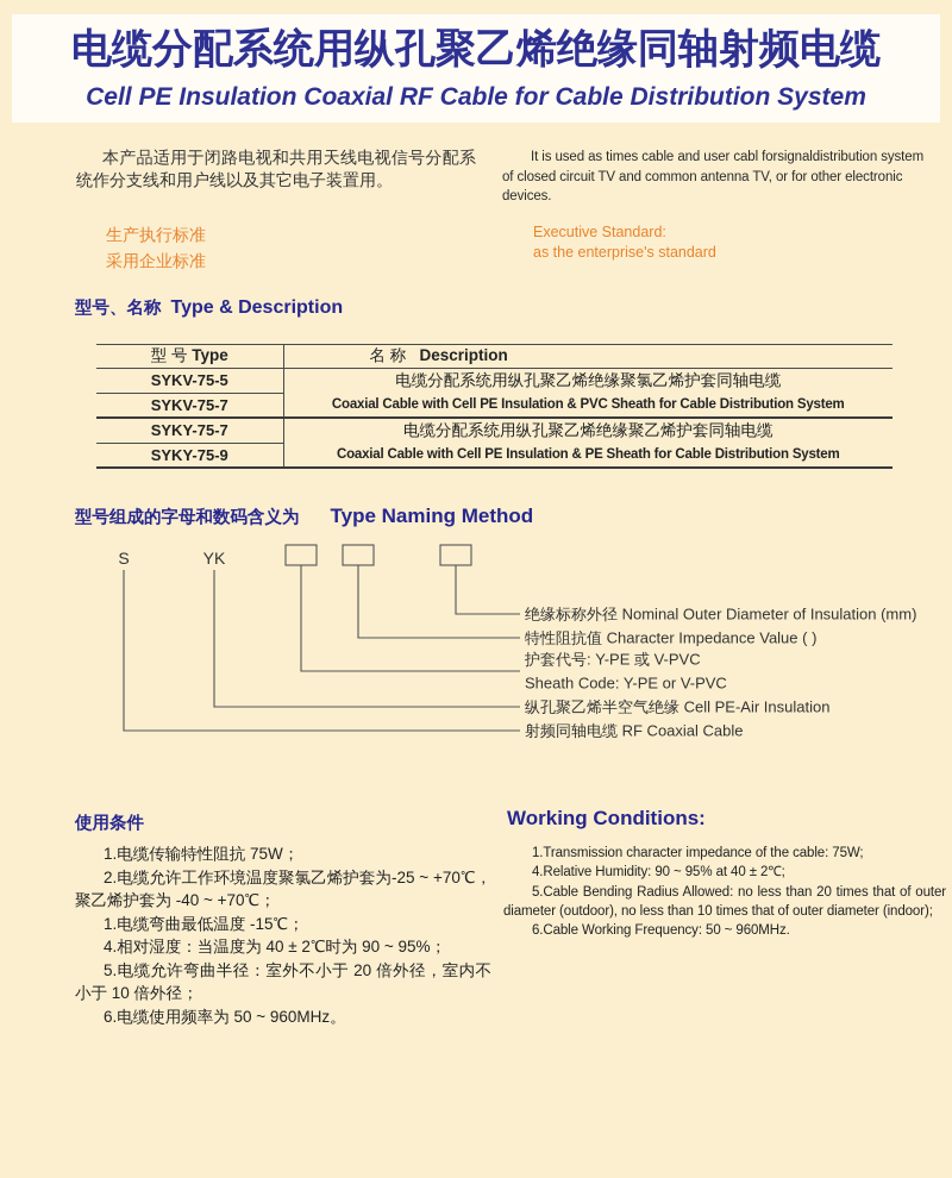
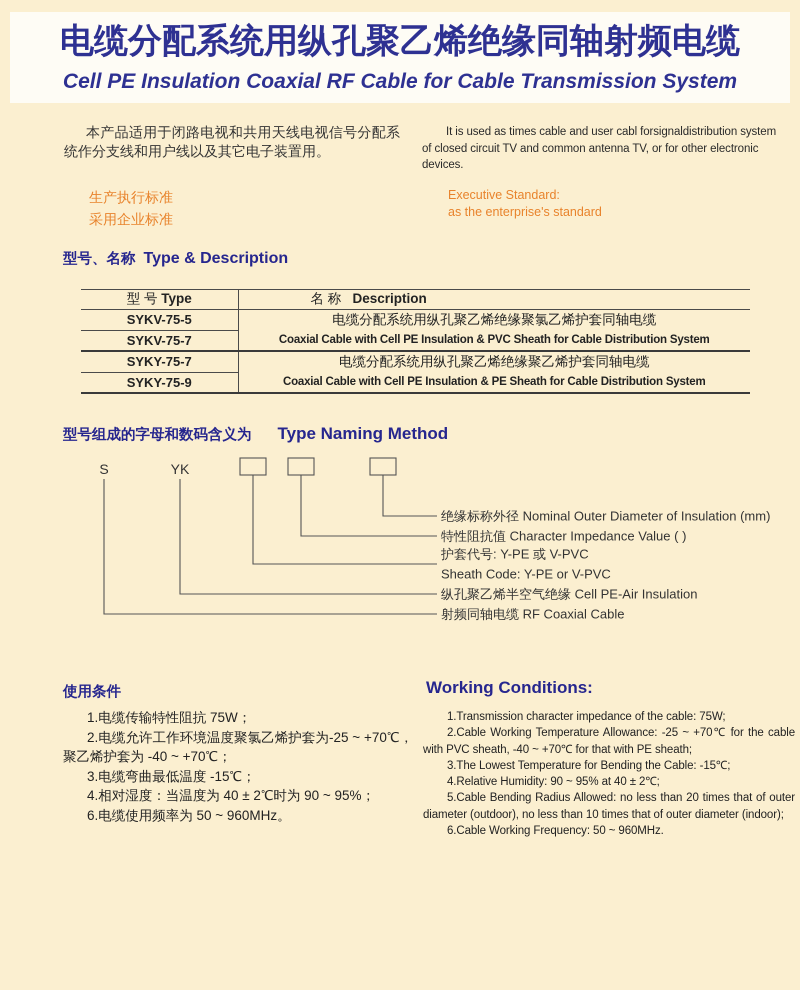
  电缆分配系统用纵孔聚乙烯绝缘同轴射频电缆
- Cell PE Insulation Coaxial RF Cable for Cable Distribution System
+ Cell PE Insulation Coaxial RF Cable for Cable Transmission System
  本产品适用于闭路电视和共用天线电视信号分配系统作分支线和用户线以及其它电子装置用。
  生产执行标准
  采用企业标准
  It is used as times cable and user cabl forsignaldistribution system of closed circuit TV and common antenna TV, or for other electronic devices.
  Executive Standard:
  as the enterprise's standard
  型号、名称 Type & Description
  型 号 Type	名 称 Description
  SYKV-75-5	电缆分配系统用纵孔聚乙烯绝缘聚氯乙烯护套同轴电缆 Coaxial Cable with Cell PE Insulation & PVC Sheath for Cable Distribution System
  SYKV-75-7
  SYKY-75-7	电缆分配系统用纵孔聚乙烯绝缘聚乙烯护套同轴电缆 Coaxial Cable with Cell PE Insulation & PE Sheath for Cable Distribution System
  SYKY-75-9
  型号组成的字母和数码含义为 Type Naming Method
  S
  YK
  绝缘标称外径 Nominal Outer Diameter of Insulation (mm)
  特性阻抗值 Character Impedance Value ( )
  护套代号: Y-PE 或 V-PVC
  Sheath Code: Y-PE or V-PVC
  纵孔聚乙烯半空气绝缘 Cell PE-Air Insulation
  射频同轴电缆 RF Coaxial Cable
  使用条件
  1.电缆传输特性阻抗 75W；
  2.电缆允许工作环境温度聚氯乙烯护套为-25 ~ +70℃，聚乙烯护套为 -40 ~ +70℃；
- 1.电缆弯曲最低温度 -15℃；
+ 3.电缆弯曲最低温度 -15℃；
  4.相对湿度：当温度为 40 ± 2℃时为 90 ~ 95%；
- 5.电缆允许弯曲半径：室外不小于 20 倍外径，室内不小于 10 倍外径；
  6.电缆使用频率为 50 ~ 960MHz。
  Working Conditions:
  1.Transmission character impedance of the cable: 75W;
+ 2.Cable Working Temperature Allowance: -25 ~ +70℃ for the cable with PVC sheath, -40 ~ +70℃ for that with PE sheath;
+ 3.The Lowest Temperature for Bending the Cable: -15℃;
  4.Relative Humidity: 90 ~ 95% at 40 ± 2℃;
  5.Cable Bending Radius Allowed: no less than 20 times that of outer diameter (outdoor), no less than 10 times that of outer diameter (indoor);
  6.Cable Working Frequency: 50 ~ 960MHz.
